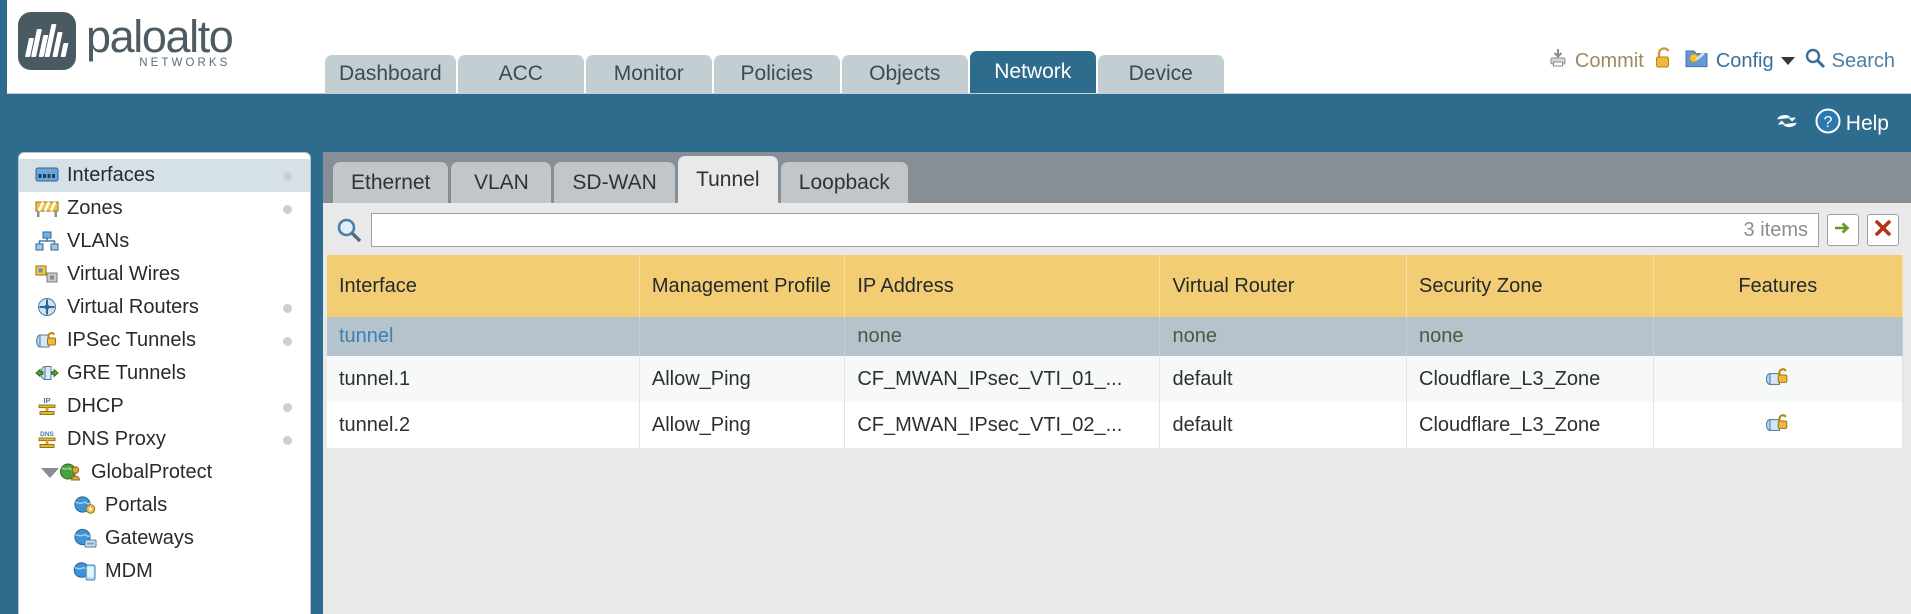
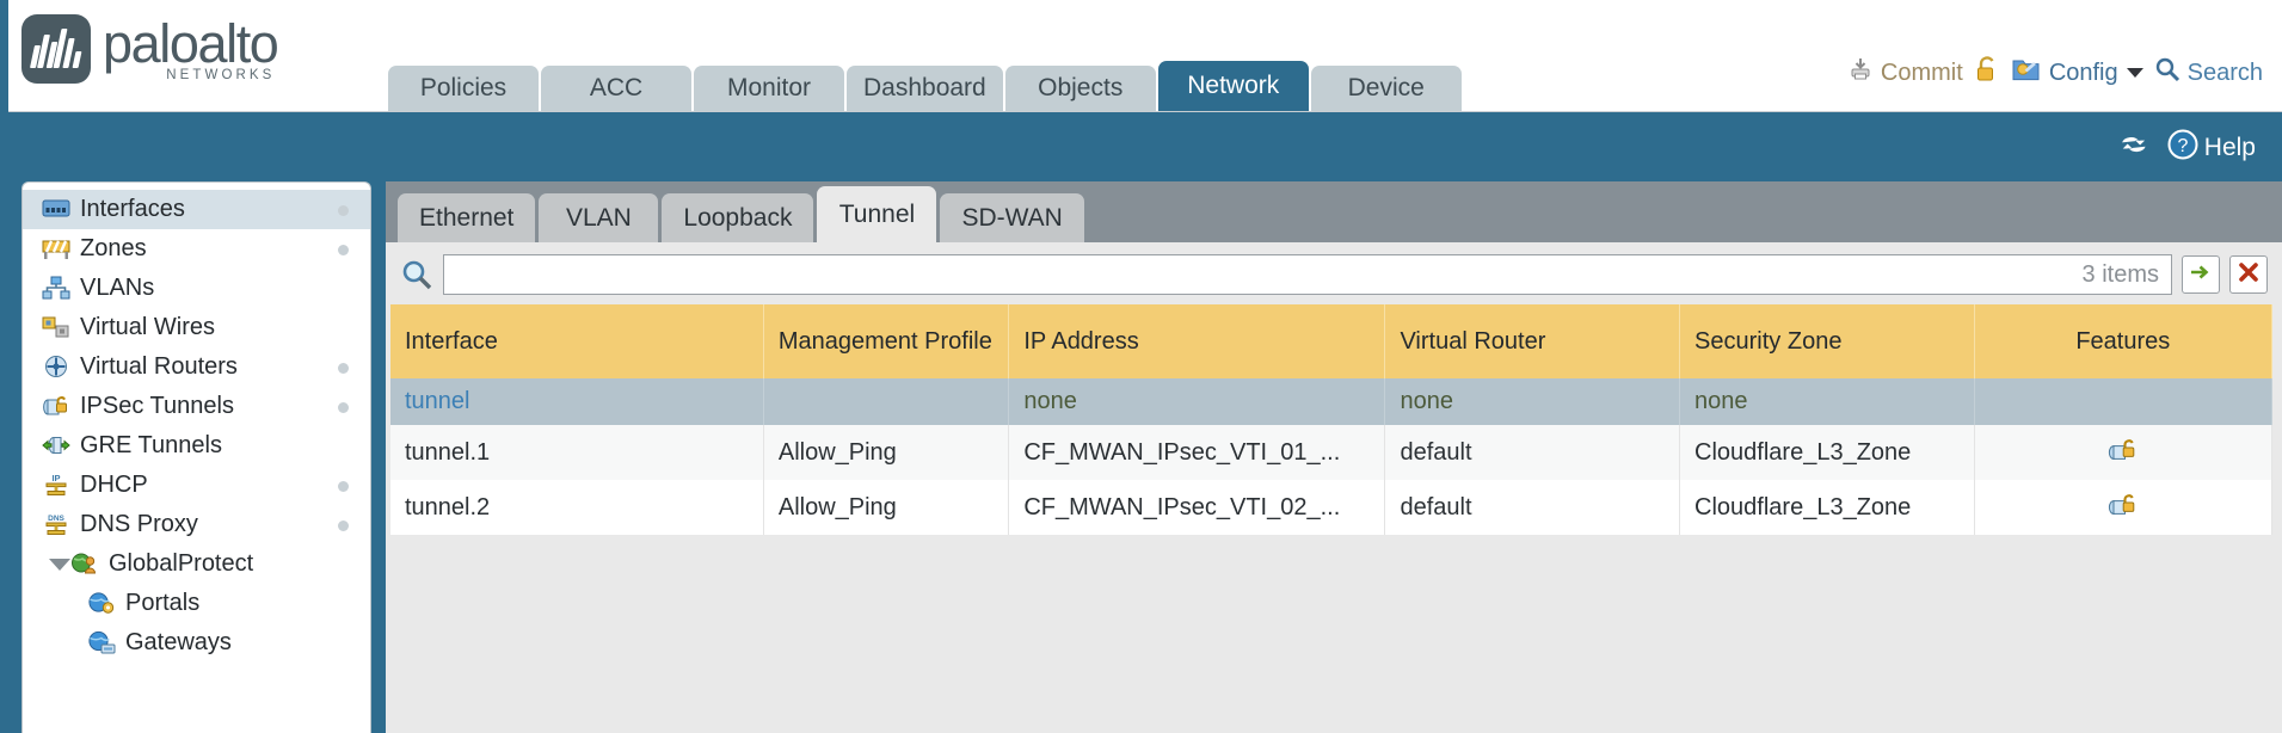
  paloalto
  NETWORKS
- Dashboard
+ Policies
  ACC
  Monitor
- Policies
+ Dashboard
  Objects
  Network
  Device
  Commit
  Config
  Search
  ?
  Help
  Interfaces
  Zones
  VLANs
  Virtual Wires
  Virtual Routers
  IPSec Tunnels
  GRE Tunnels
  IP
  DHCP
  DNS Proxy
  GlobalProtect
  Portals
  Gateways
- MDM
  Ethernet
  VLAN
- SD-WAN
+ Loopback
  Tunnel
- Loopback
+ SD-WAN
  3 items
  Interface	Management Profile	IP Address	Virtual Router	Security Zone	Features
  tunnel		none	none	none
  tunnel.1	Allow_Ping	CF_MWAN_IPsec_VTI_01_...	default	Cloudflare_L3_Zone
  tunnel.2	Allow_Ping	CF_MWAN_IPsec_VTI_02_...	default	Cloudflare_L3_Zone
